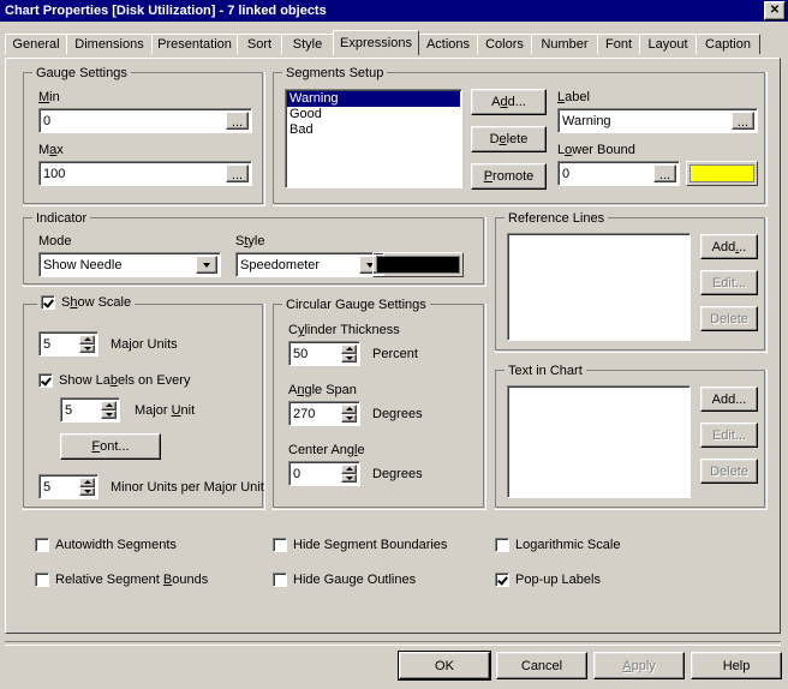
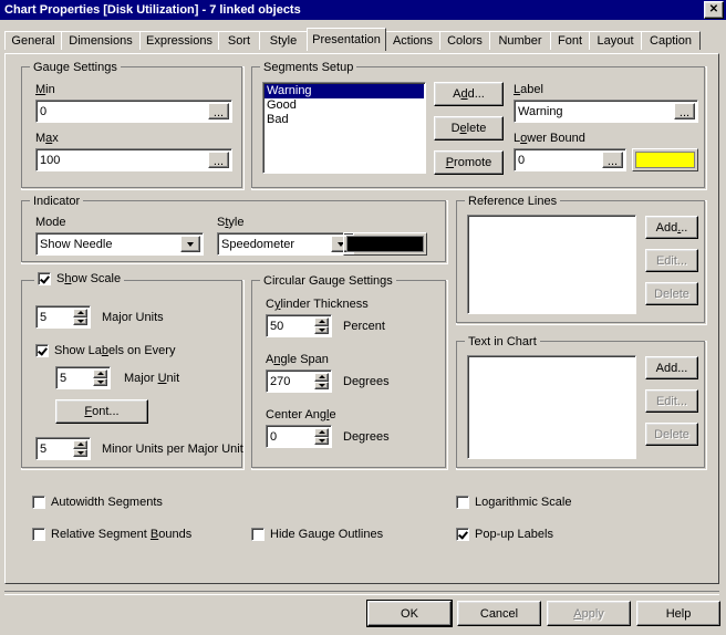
  Chart Properties [Disk Utilization] - 7 linked objects
  ✕
  General
  Dimensions
- Presentation
+ Expressions
  Sort
  Style
- Expressions
+ Presentation
  Actions
  Colors
  Number
  Font
  Layout
  Caption
  Gauge Settings
  Min
  0
  ...
  Max
  100
  ...
  Segments Setup
  Warning
  Good
  Bad
  Add...
  Delete
  Promote
  Label
  Warning
  ...
  Lower Bound
  0
  ...
  Indicator
  Mode
  Show Needle
  Style
  Speedometer
  Show Scale
  5
  Major Units
  Show Labels on Every
  5
  Major Unit
  Font...
  5
  Minor Units per Major Unit
  Circular Gauge Settings
  Cylinder Thickness
  50
  Percent
  Angle Span
  270
  Degrees
  Center Angle
  0
  Degrees
  Reference Lines
  Add...
  Edit...
  Delete
  Text in Chart
  Add...
  Edit...
  Delete
  Autowidth Segments
  Relative Segment Bounds
- Hide Segment Boundaries
  Hide Gauge Outlines
  Logarithmic Scale
  Pop-up Labels
  OK
  Cancel
  Apply
  Help
